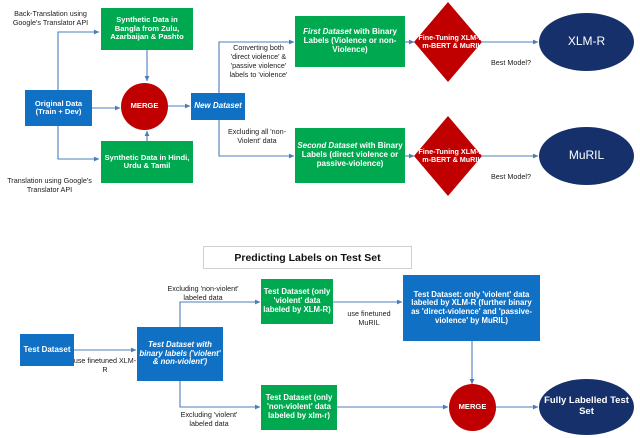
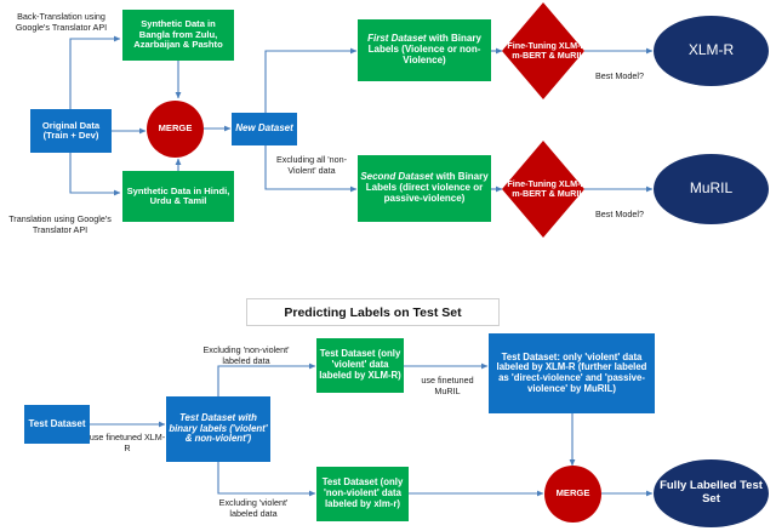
  Original Data (Train + Dev)
  Synthetic Data in Bangla from Zulu, Azarbaijan & Pashto
  Synthetic Data in Hindi, Urdu & Tamil
  MERGE
  New Dataset
  First Dataset with Binary Labels (Violence or non-Violence)
  Second Dataset with Binary Labels (direct violence or passive-violence)
  Fine-Tuning XLM-R, m-BERT & MuRIL
  Fine-Tuning XLM-R, m-BERT & MuRIL
  XLM-R
  MuRIL
  Back-Translation using Google's Translator API
  Translation using Google's Translator API
- Converting both 'direct violence' & 'passive violence' labels to 'violence'
  Excluding all 'non-Violent' data
  Best Model?
  Best Model?
  Predicting Labels on Test Set
  Test Dataset
  Test Dataset with binary labels ('violent' & non-violent')
  Test Dataset (only 'violent' data labeled by XLM-R)
  Test Dataset (only 'non-violent' data labeled by xlm-r)
- Test Dataset: only 'violent' data labeled by XLM-R (further binary as 'direct-violence' and 'passive-violence' by MuRIL)
+ Test Dataset: only 'violent' data labeled by XLM-R (further labeled as 'direct-violence' and 'passive-violence' by MuRIL)
  MERGE
  Fully Labelled Test Set
  use finetuned XLM-R
  Excluding 'non-violent' labeled data
  Excluding 'violent' labeled data
  use finetuned MuRIL
